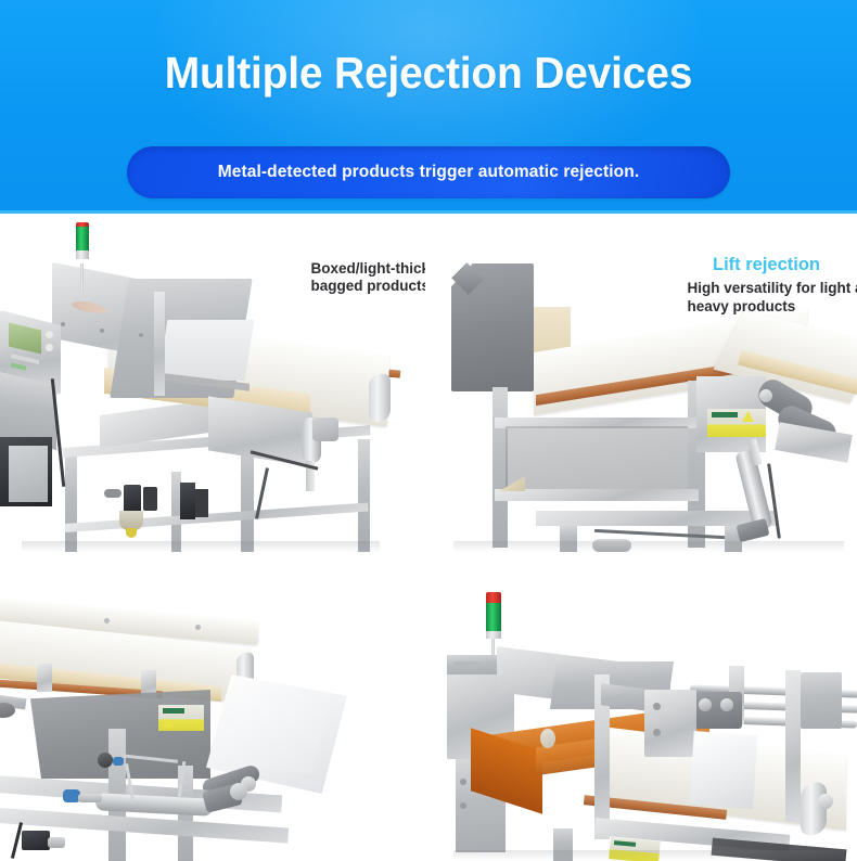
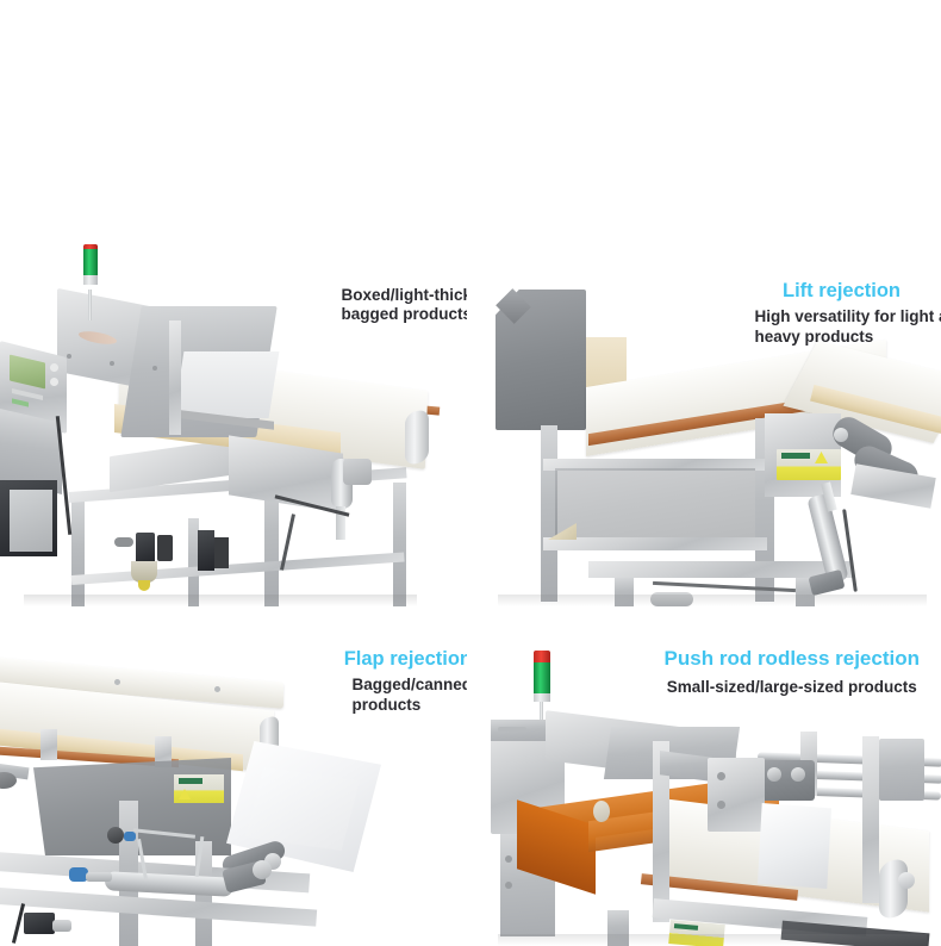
- Multiple Rejection Devices
- Metal-detected products trigger automatic rejection.
  Boxed/light-thic
  bagged product
  Lift rejection
  High versatility for light
  heavy products
+ Flap rejection
+ Bagged/canned
+ products
+ Push rod rodless rejection
+ Small-sized/large-sized products
